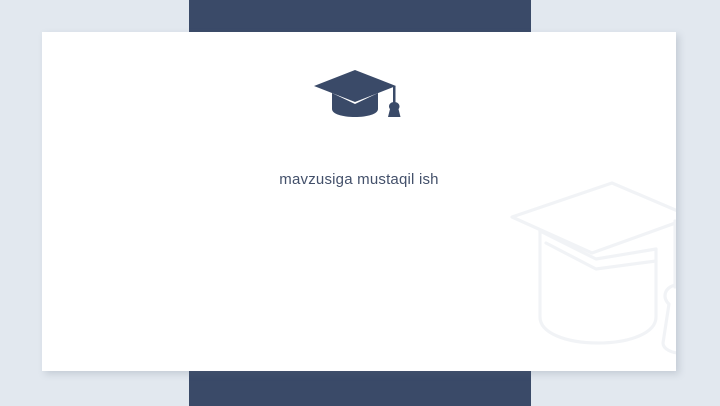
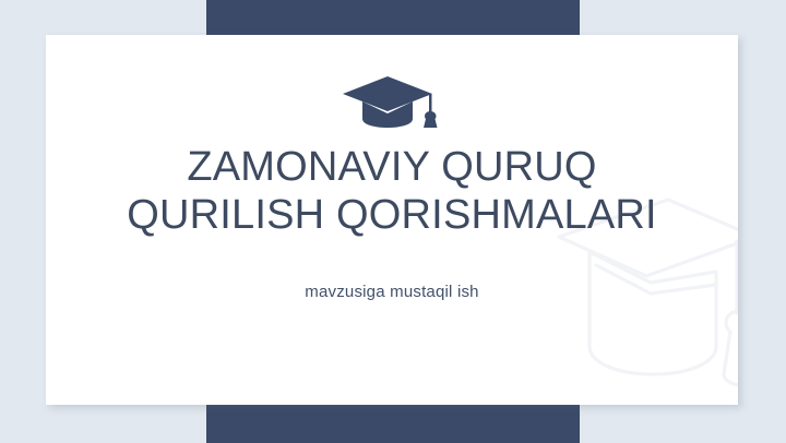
+ ZAMONAVIY QURUQ QURILISH QORISHMALARI
  mavzusiga mustaqil ish
